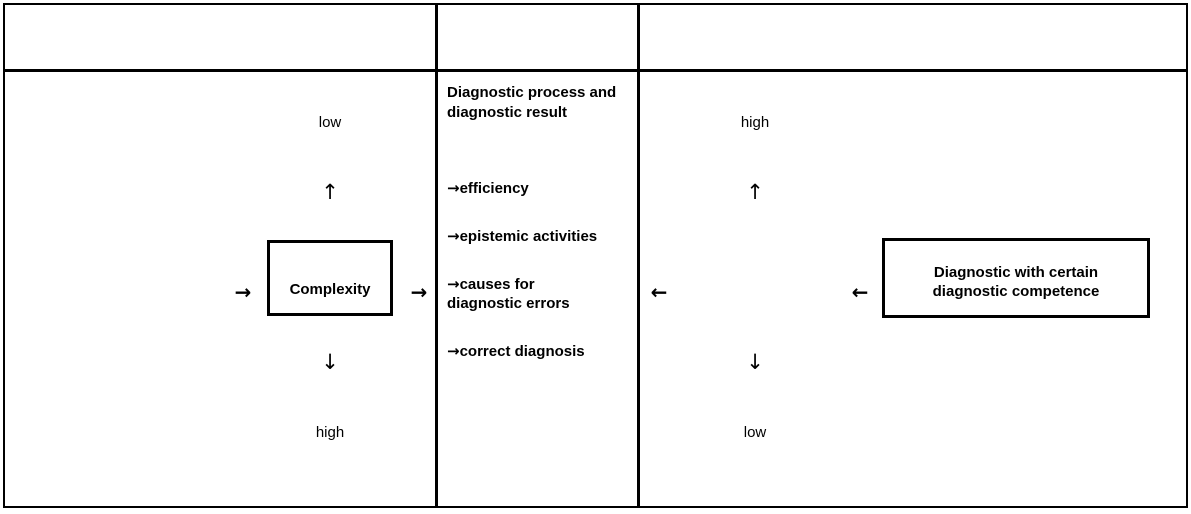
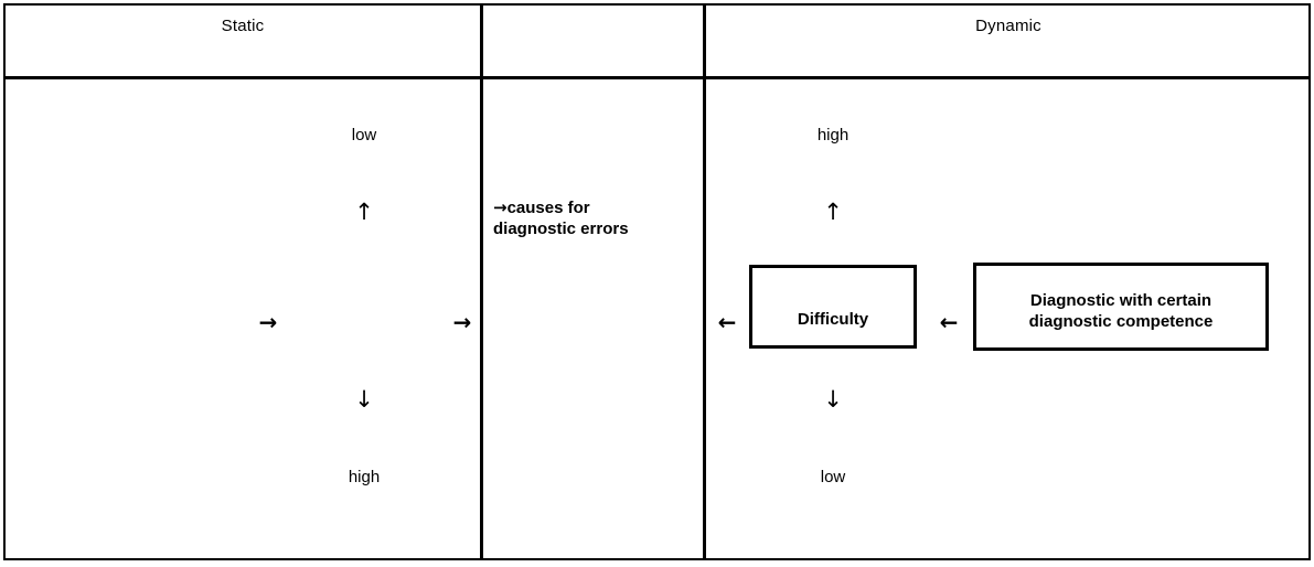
+ Static
+ Dynamic
  low
  ↑
  →
- Complexity
  →
  ↓
  high
- Diagnostic process and diagnostic result
- →efficiency
- →epistemic activities
  →causes for
  diagnostic errors
- →correct diagnosis
  high
  ↑
  ←
+ Difficulty
  ←
  Diagnostic with certain
  diagnostic competence
  ↓
  low
